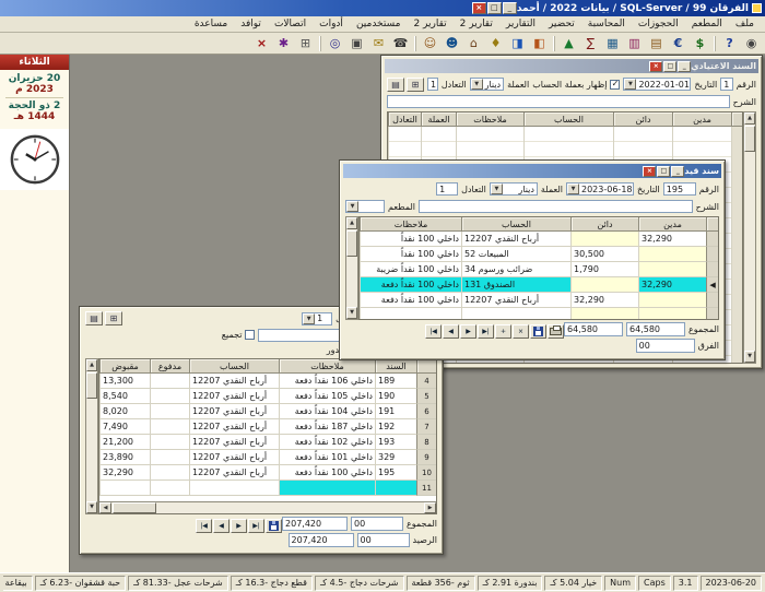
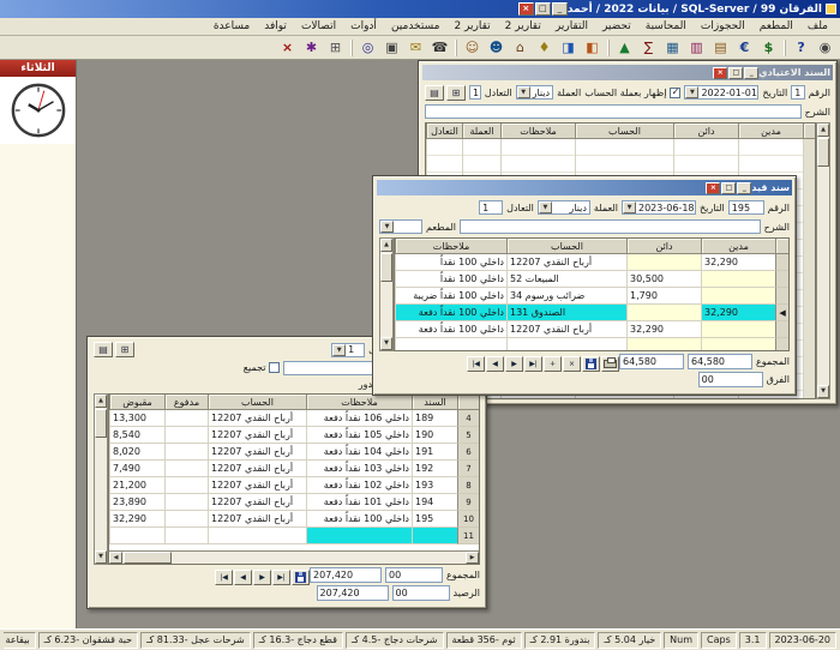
  الفرقان 99 / SQL-Server / بيانات 2022 / أحمد
  ×
  □
  _
  ملف
  المطعم
  الحجوزات
  المحاسبة
  تحضير
  التقارير
  تقارير 2
  تقارير 2
  مستخدمين
  أدوات
  اتصالات
  توافد
  مساعدة
  ◉
  ?
  $
  €
  ▤
  ▥
  ▦
  ∑
  ▲
  ◧
  ◨
  ♦
  ⌂
  ☻
  ☺
  ☎
  ✉
  ▣
  ◎
  ⊞
  ✱
  ×
  الثلاثاء
- 20 حزيران
- 2023 م
- 2 ذو الحجة
- 1444 هـ
  السند الاعتيادي
  الرقم
  1
  التاريخ
  2022-01-01
  ✓
  إظهار بعملة الحساب
  العملة
  دينار
  التعادل
  1
  ⊞
  ▤
  الشرح
  مدين
  دائن
  الحساب
  ملاحظات
  العملة
  التعادل
  1
  ⊞
  ▤
  تجميع
  السند
  ملاحظات
  الحساب
  مدفوع
  مقبوض
  4
  189
  داخلي 106 نقداً دفعة
  12207 أرباح النقدي
  13,300
  5
  190
  داخلي 105 نقداً دفعة
  12207 أرباح النقدي
  8,540
  6
  191
  داخلي 104 نقداً دفعة
  12207 أرباح النقدي
  8,020
  7
  192
- داخلي 187 نقداً دفعة
+ داخلي 103 نقداً دفعة
  12207 أرباح النقدي
  7,490
  8
  193
  داخلي 102 نقداً دفعة
  12207 أرباح النقدي
  21,200
  9
- 329
+ 194
  داخلي 101 نقداً دفعة
  12207 أرباح النقدي
  23,890
  10
  195
  داخلي 100 نقداً دفعة
  12207 أرباح النقدي
  32,290
  11
  المجموع
  00
  207,420
  الرصيد
  00
  207,420
  سند قيد
  الرقم
  195
  التاريخ
  2023-06-18
  العملة
  دينار
  التعادل
  1
  الشرح
  المطعم
  مدين
  دائن
  الحساب
  ملاحظات
  32,290
  12207 أرباح النقدي
  داخلي 100 نقداً
  30,500
  52 المبيعات
  داخلي 100 نقداً
  1,790
  34 ضرائب ورسوم
  داخلي 100 نقداً ضريبة
  ◀
  32,290
  131 الصندوق
  داخلي 100 نقداً دفعة
  32,290
  12207 أرباح النقدي
  داخلي 100 نقداً دفعة
  المجموع
  64,580
  64,580
  الفرق
  00
  خيار 5.04 كـ
  بندورة 2.91 كـ
  ثوم -356 قطعة
  شرحات دجاج -4.5 كـ
  قطع دجاج -16.3 كـ
  شرحات عجل -81.33 كـ
  حبة قشقوان -6.23 كـ
  Num
  Caps
  3.1
  2023-06-20
